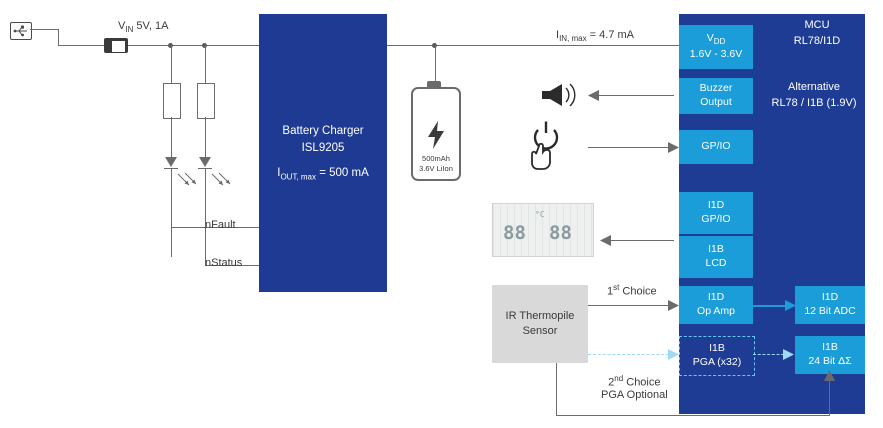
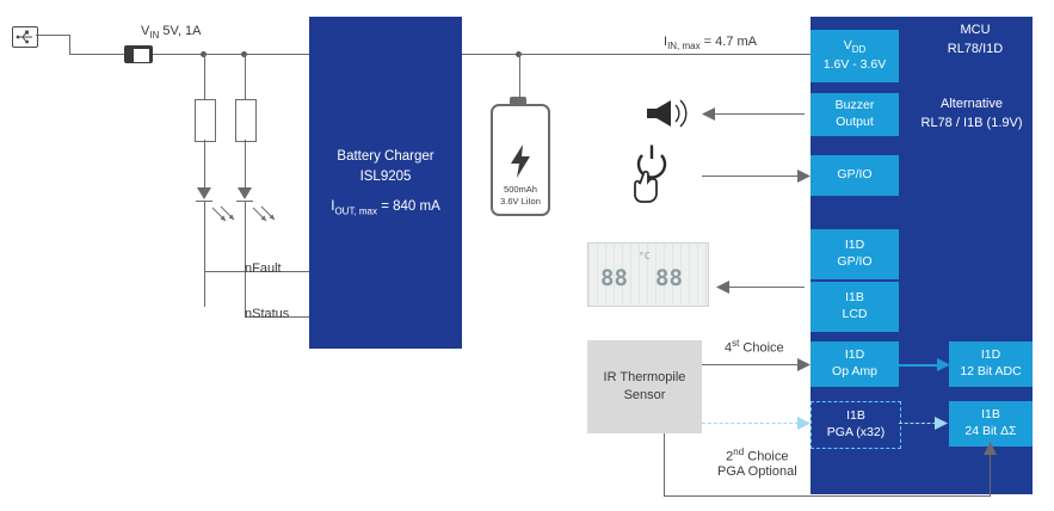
  MCU
  RL78/I1D
  Alternative
  RL78 / I1B (1.9V)
  Battery Charger
  ISL9205
- IOUT, max = 500 mA
+ IOUT, max = 840 mA
  VIN 5V, 1A
  nFault
  nStatus
  IIN, max = 4.7 mA
  500mAh
  3.6V LiIon
  VDD
  1.6V - 3.6V
  Buzzer
  Output
  GP/IO
  I1D
  GP/IO
  I1B
  LCD
  I1D
  Op Amp
  I1D
  12 Bit ADC
  I1B
  PGA (x32)
  I1B
  24 Bit ΔΣ
  88
  88
  °C
  IR Thermopile
  Sensor
- 1st Choice
+ 4st Choice
  2nd Choice
  PGA Optional
